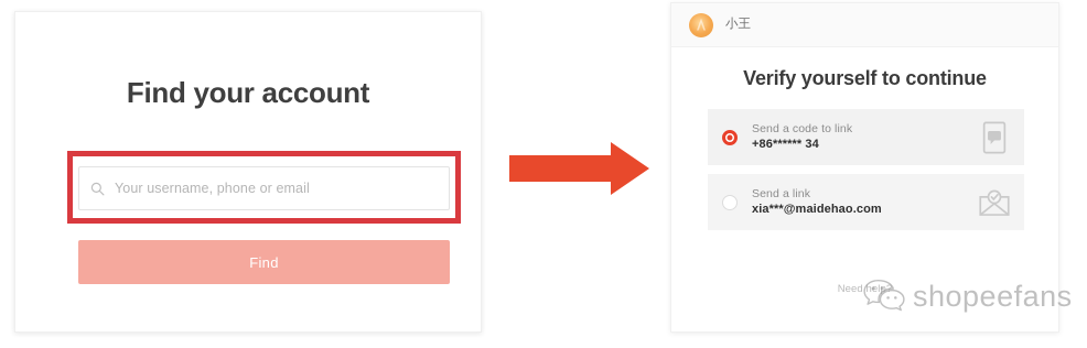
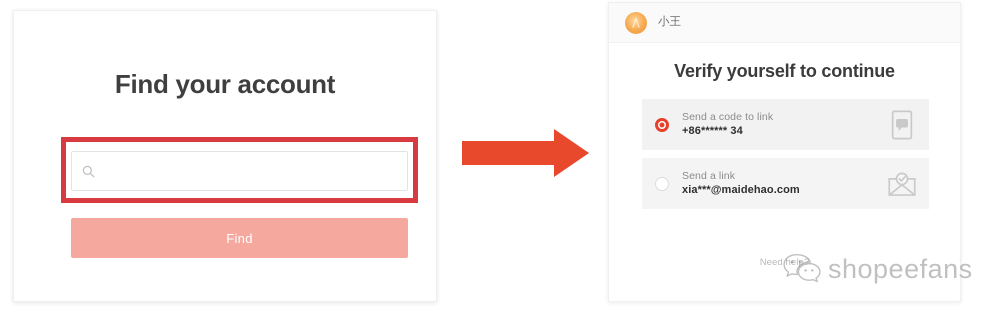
  Find your account
- Your username, phone or email
  Find
  小王
  Verify yourself to continue
  Send a code to link
  +86****** 34
  Send a link
  xia***@maidehao.com
  Need help?
  shopeefans
